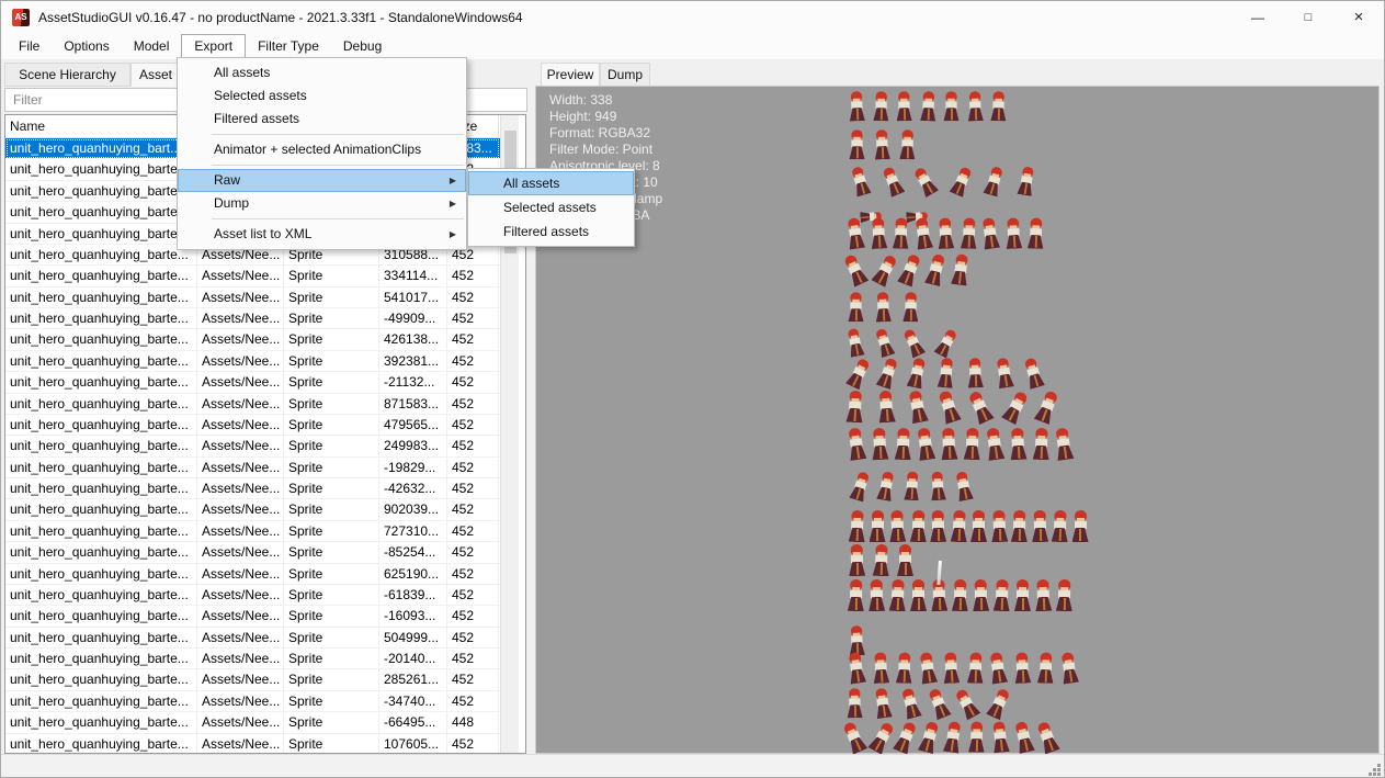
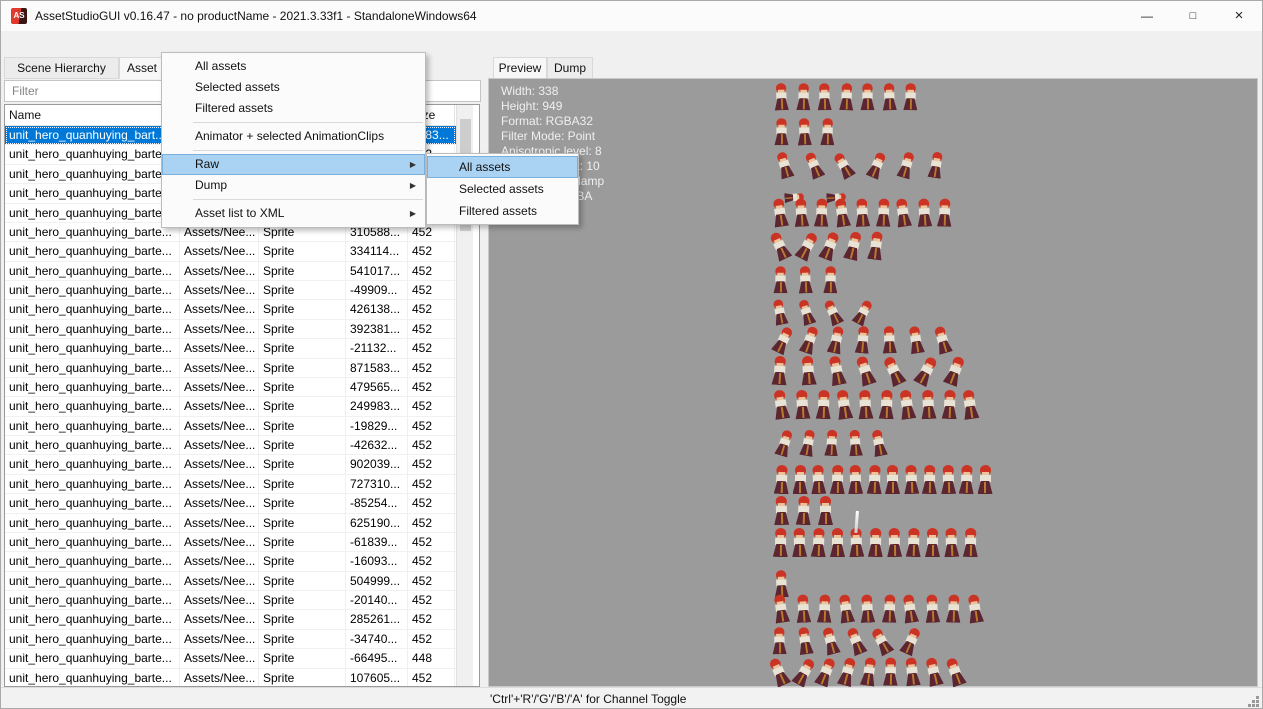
  AS
  AssetStudioGUI v0.16.47 - no productName - 2021.3.33f1 - StandaloneWindows64
  —
  □
  ×
- File
- Options
- Model
- Export
- Filter Type
- Debug
  Scene Hierarchy
  Filter
  Name
  unit_hero_quanhuying_bart.
  83...
  unit_hero_quanhuying_barte
  unit_hero_quanhuying_barte
  unit_hero_quanhuying_barte
  unit_hero_quanhuying_barte
  unit_hero_quanhuying_barte...
  Assets/Nee...
  Sprite
  310588...
  452
  unit_hero_quanhuying_barte...
  Assets/Nee...
  Sprite
  334114...
  452
  unit_hero_quanhuying_barte...
  Assets/Nee...
  Sprite
  541017...
  452
  unit_hero_quanhuying_barte...
  Assets/Nee...
  Sprite
  -49909...
  452
  unit_hero_quanhuying_barte...
  Assets/Nee...
  Sprite
  426138...
  452
  unit_hero_quanhuying_barte...
  Assets/Nee...
  Sprite
  392381...
  452
  unit_hero_quanhuying_barte...
  Assets/Nee...
  Sprite
  -21132...
  452
  unit_hero_quanhuying_barte...
  Assets/Nee...
  Sprite
  871583...
  452
  unit_hero_quanhuying_barte...
  Assets/Nee...
  Sprite
  479565...
  452
  unit_hero_quanhuying_barte...
  Assets/Nee...
  Sprite
  249983...
  452
  unit_hero_quanhuying_barte...
  Assets/Nee...
  Sprite
  -19829...
  452
  unit_hero_quanhuying_barte...
  Assets/Nee...
  Sprite
  -42632...
  452
  unit_hero_quanhuying_barte...
  Assets/Nee...
  Sprite
  902039...
  452
  unit_hero_quanhuying_barte...
  Assets/Nee...
  Sprite
  727310...
  452
  unit_hero_quanhuying_barte...
  Assets/Nee...
  Sprite
  -85254...
  452
  unit_hero_quanhuying_barte...
  Assets/Nee...
  Sprite
  625190...
  452
  unit_hero_quanhuying_barte...
  Assets/Nee...
  Sprite
  -61839...
  452
  unit_hero_quanhuying_barte...
  Assets/Nee...
  Sprite
  -16093...
  452
  unit_hero_quanhuying_barte...
  Assets/Nee...
  Sprite
  504999...
  452
  unit_hero_quanhuying_barte...
  Assets/Nee...
  Sprite
  -20140...
  452
  unit_hero_quanhuying_barte...
  Assets/Nee...
  Sprite
  285261...
  452
  unit_hero_quanhuying_barte...
  Assets/Nee...
  Sprite
  -34740...
  452
  unit_hero_quanhuying_barte...
  Assets/Nee...
  Sprite
  -66495...
  448
  unit_hero_quanhuying_barte...
  Assets/Nee...
  Sprite
  107605...
  452
  Preview
  Dump
  Width: 338
  Height: 949
  Format: RGBA32
  Filter Mode: Point
  Anisotropic level: 8
+ 'Ctrl'+'R'/'G'/'B'/'A' for Channel Toggle
  All assets
  Selected assets
  Filtered assets
  Animator + selected AnimationClips
  Raw
  ▶
  Dump
  ▶
  Asset list to XML
  ▶
  All assets
  Selected assets
  Filtered assets
